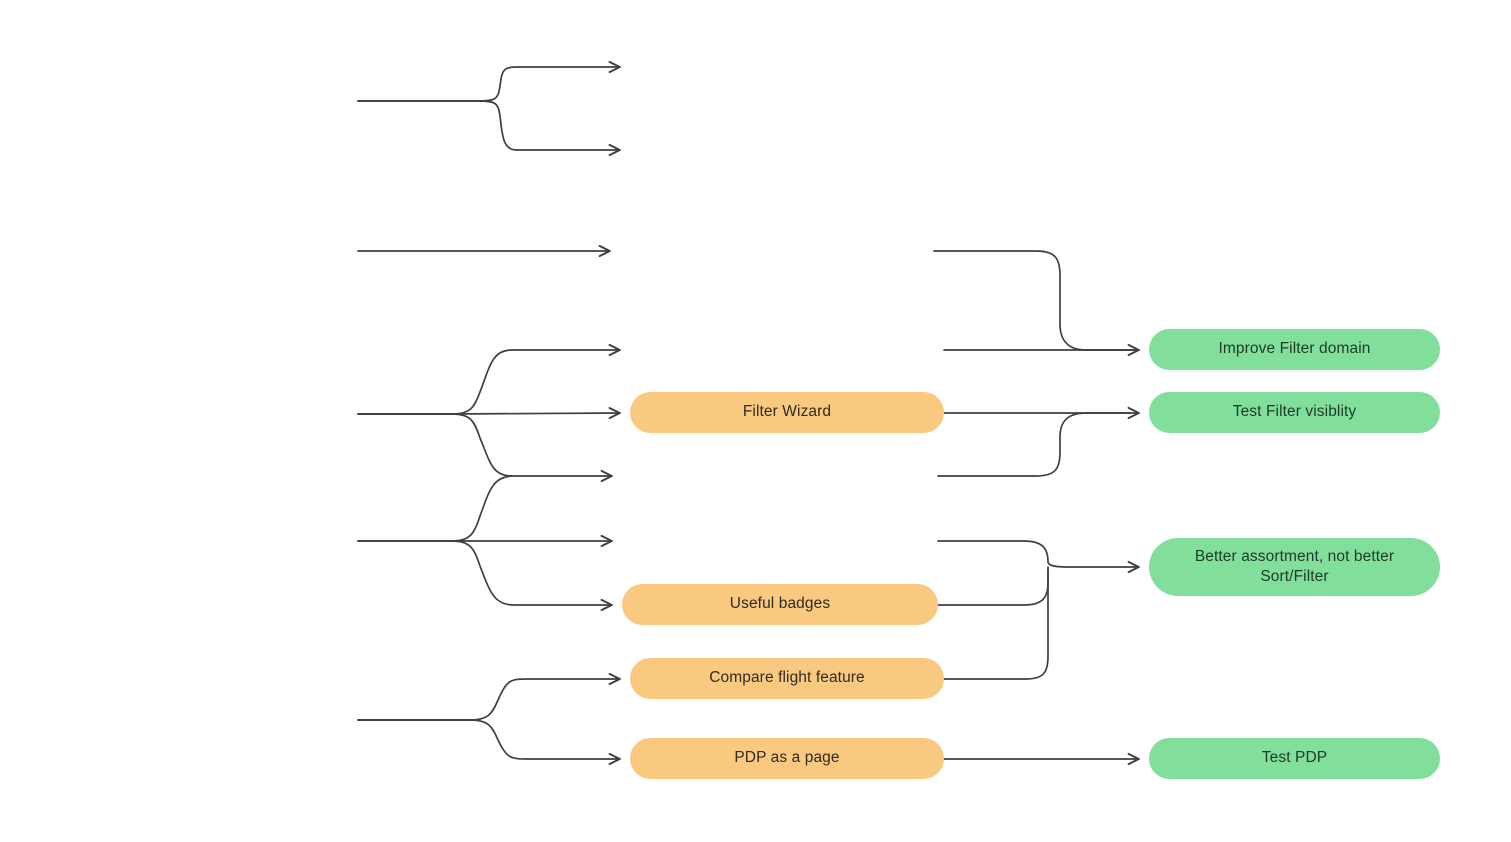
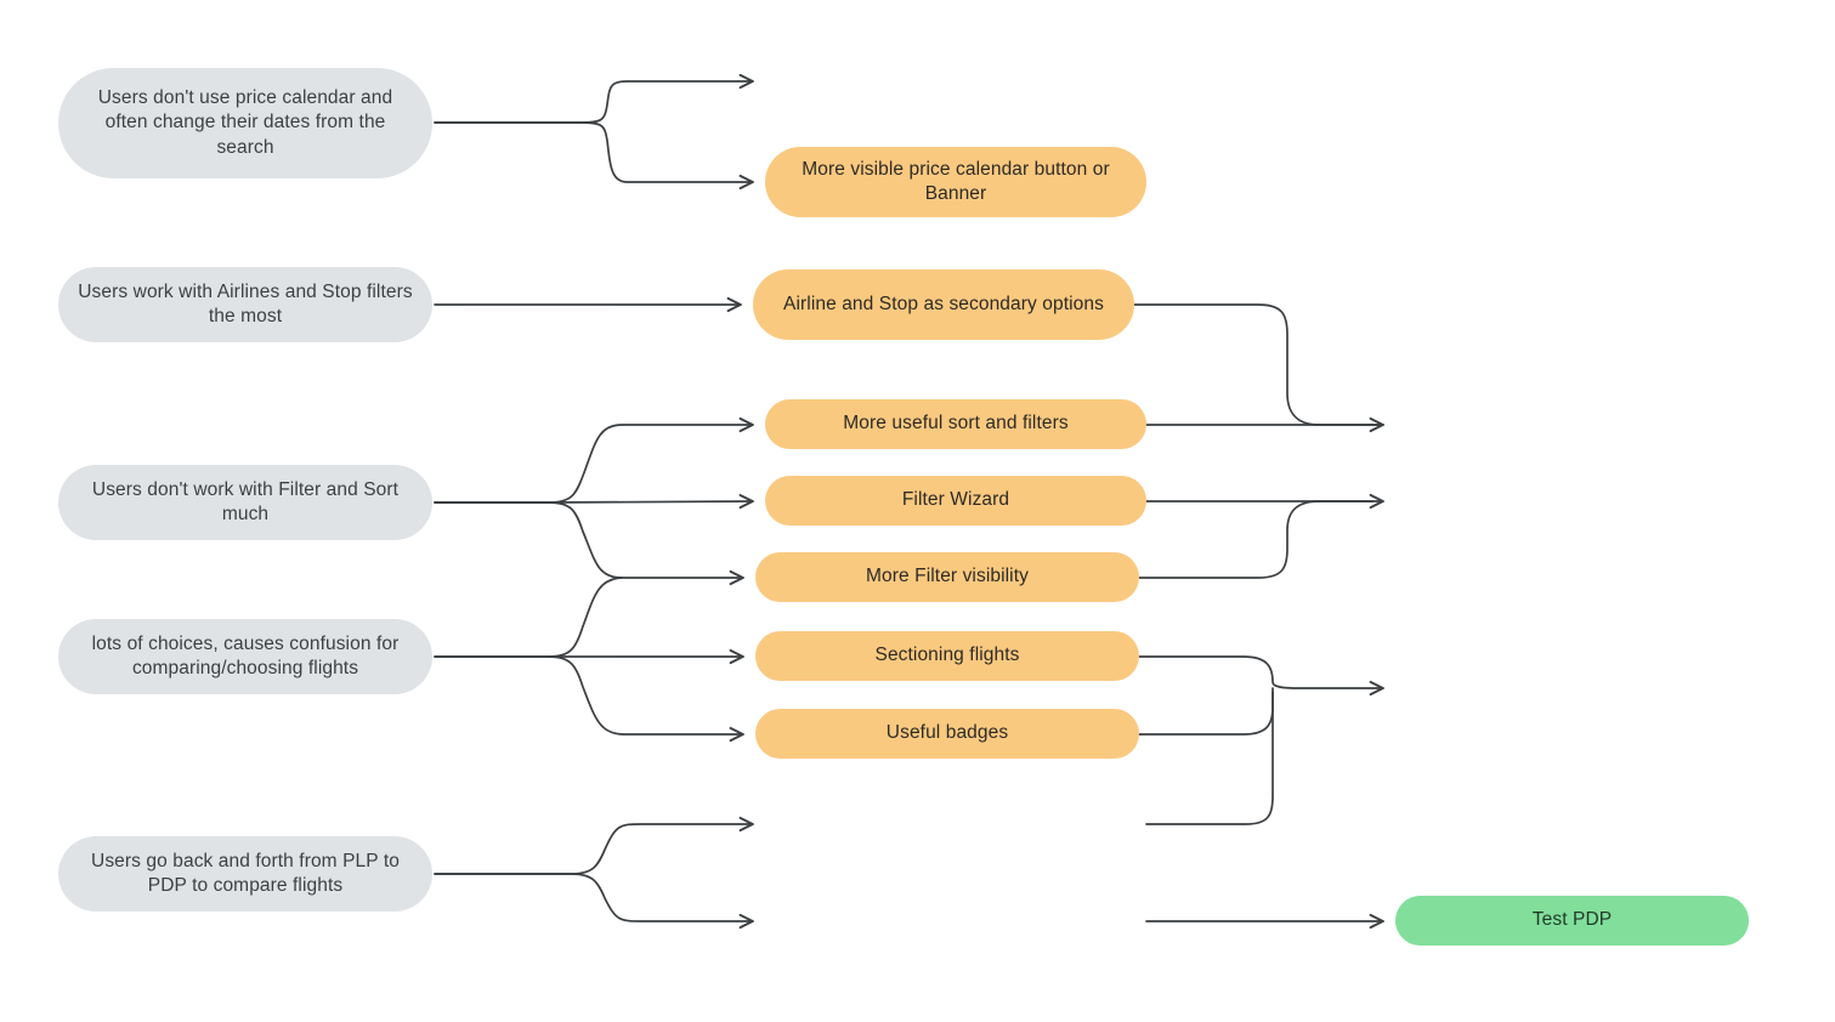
+ Users don't use price calendar and often change their dates from the search
+ Users work with Airlines and Stop filters the most
+ Users don't work with Filter and Sort much
+ lots of choices, causes confusion for comparing/choosing flights
+ Users go back and forth from PLP to PDP to compare flights
+ More visible price calendar button or Banner
+ Airline and Stop as secondary options
+ More useful sort and filters
  Filter Wizard
+ More Filter visibility
+ Sectioning flights
  Useful badges
- Compare flight feature
- PDP as a page
- Improve Filter domain
- Test Filter visiblity
- Better assortment, not better Sort/Filter
  Test PDP
